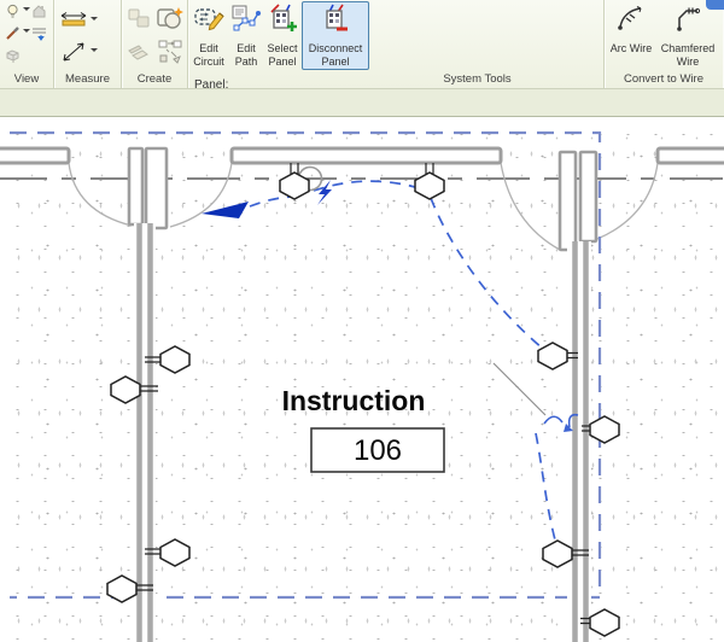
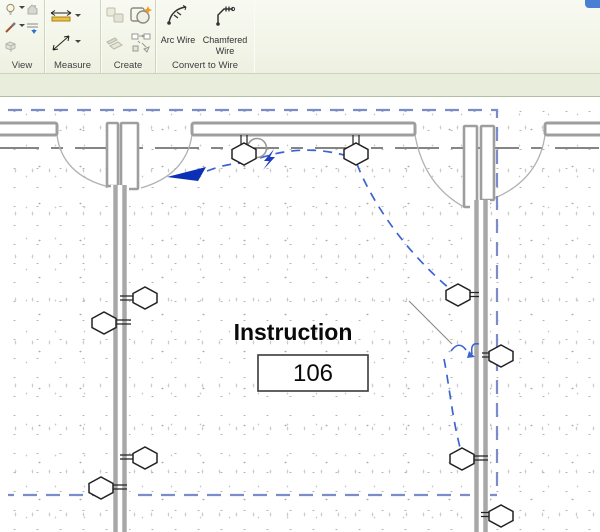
  View
  Measure
  Create
- Edit Circuit
- Edit Path
- Select Panel
- Disconnect Panel
- Panel:
- System Tools
  Arc Wire
  Chamfered Wire
  Convert to Wire
  Instruction
  106
